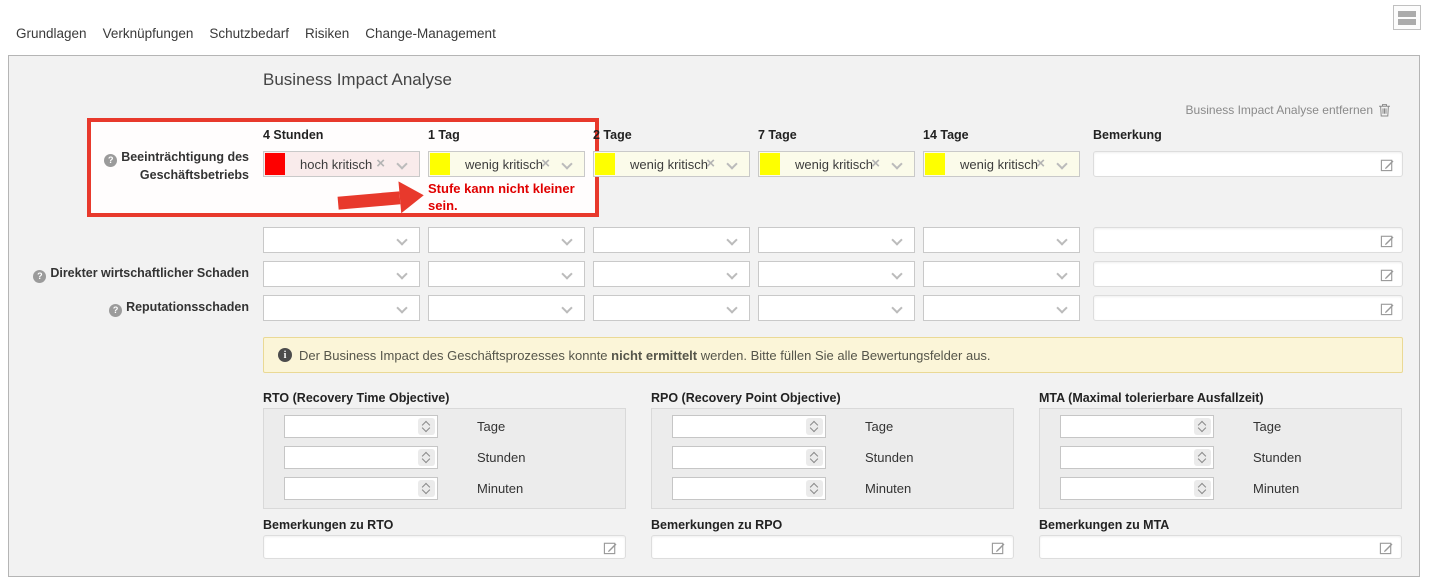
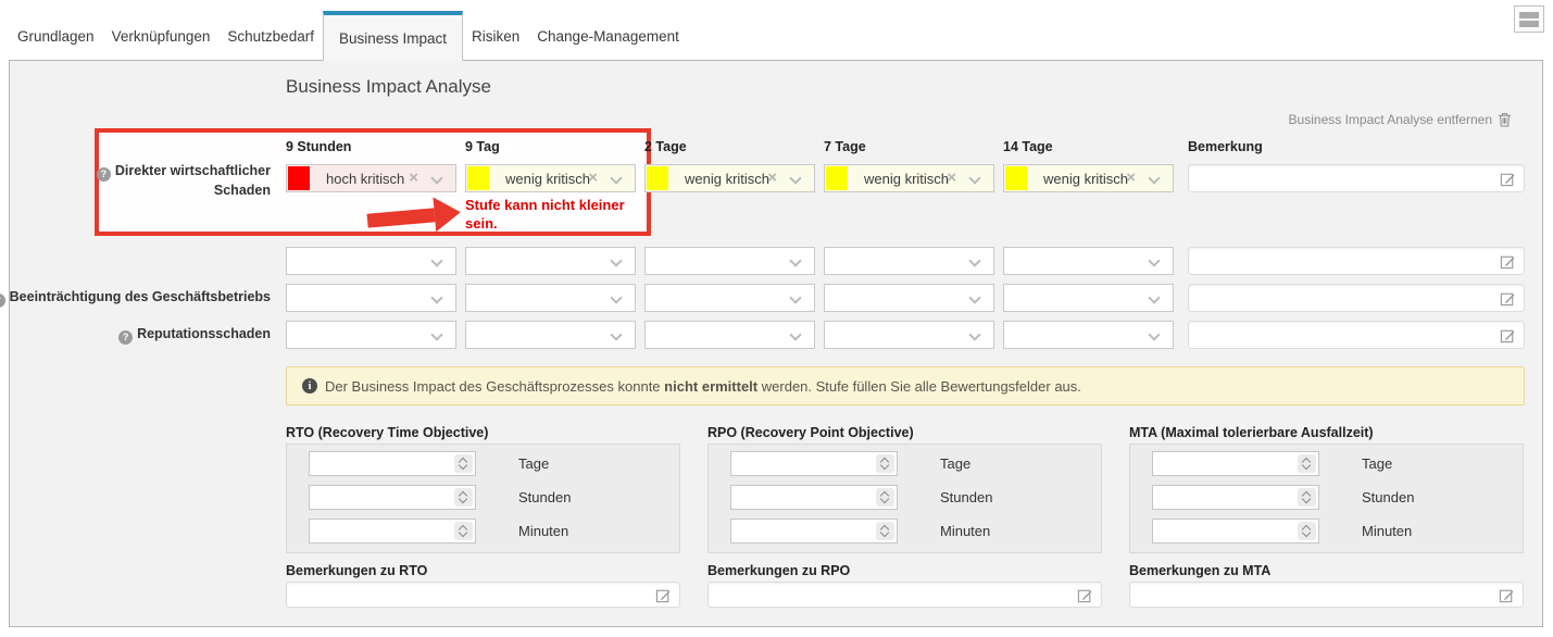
  Grundlagen
  Verknüpfungen
  Schutzbedarf
+ Business Impact
  Risiken
  Change-Management
  Business Impact Analyse
  Business Impact Analyse entfernen
- 4 Stunden
+ 9 Stunden
- 1 Tag
+ 9 Tag
  2 Tage
  7 Tage
  14 Tage
  Bemerkung
- ? Beeinträchtigung des Geschäftsbetriebs
+ ? Direkter wirtschaftlicher Schaden
  hoch kritisch
  ×
  wenig kritisch
  ×
  wenig kritisch
  ×
  wenig kritisch
  ×
  wenig kritisch
  ×
  Stufe kann nicht kleiner sein.
- ? Direkter wirtschaftlicher Schaden
+ Beeinträchtigung des Geschäftsbetriebs
  ? Reputationsschaden
  i
- Der Business Impact des Geschäftsprozesses konnte nicht ermittelt werden. Bitte füllen Sie alle Bewertungsfelder aus.
+ Der Business Impact des Geschäftsprozesses konnte nicht ermittelt werden. Stufe füllen Sie alle Bewertungsfelder aus.
  RTO (Recovery Time Objective)
  Tage
  Stunden
  Minuten
  Bemerkungen zu RTO
  RPO (Recovery Point Objective)
  Tage
  Stunden
  Minuten
  Bemerkungen zu RPO
  MTA (Maximal tolerierbare Ausfallzeit)
  Tage
  Stunden
  Minuten
  Bemerkungen zu MTA
